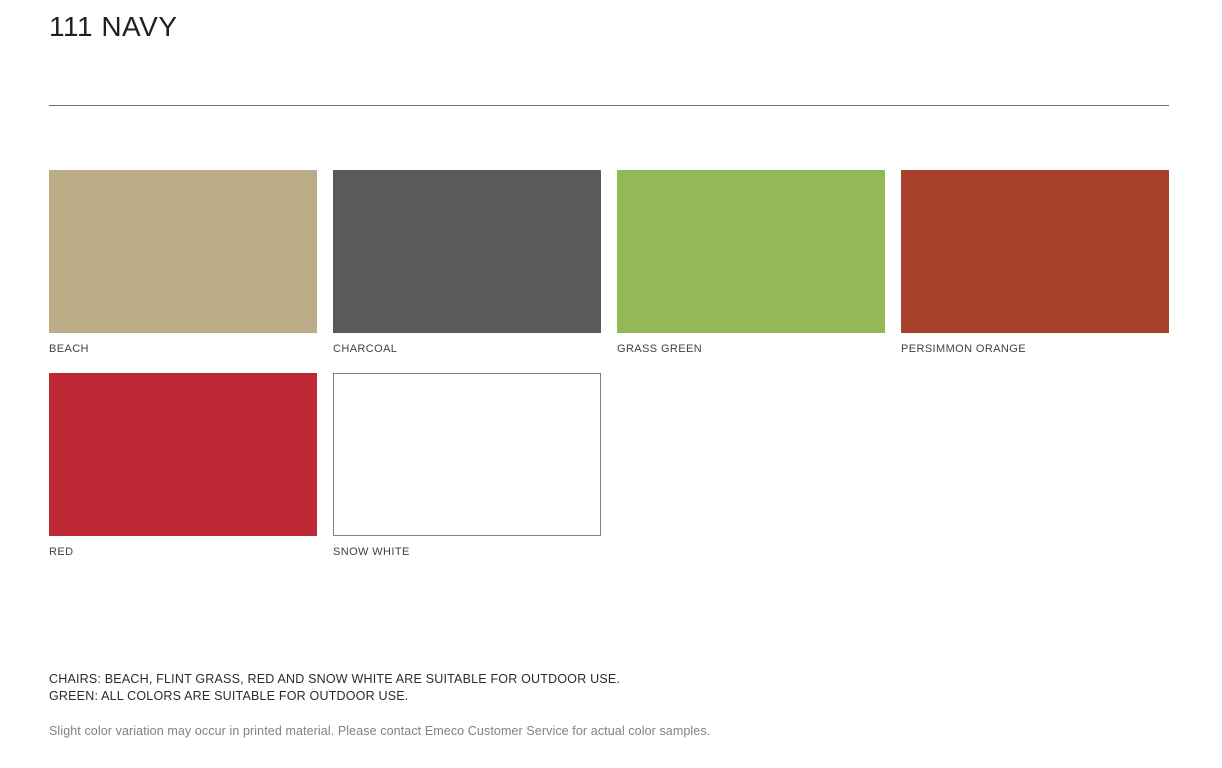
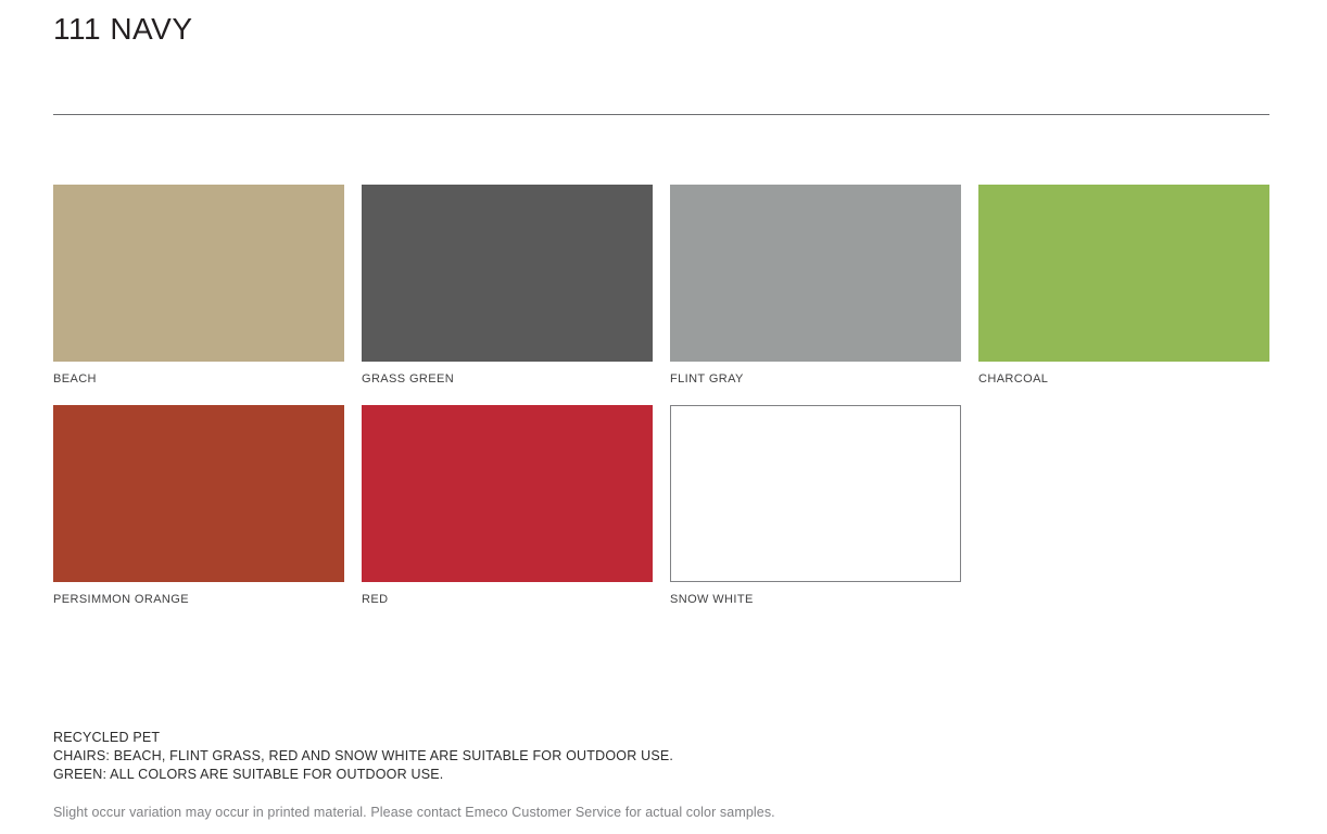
  111 NAVY
  BEACH
- CHARCOAL
+ GRASS GREEN
+ FLINT GRAY
- GRASS GREEN
+ CHARCOAL
  PERSIMMON ORANGE
  RED
  SNOW WHITE
+ RECYCLED PET
  CHAIRS: BEACH, FLINT GRASS, RED AND SNOW WHITE ARE SUITABLE FOR OUTDOOR USE.
  GREEN: ALL COLORS ARE SUITABLE FOR OUTDOOR USE.
- Slight color variation may occur in printed material. Please contact Emeco Customer Service for actual color samples.
+ Slight occur variation may occur in printed material. Please contact Emeco Customer Service for actual color samples.
